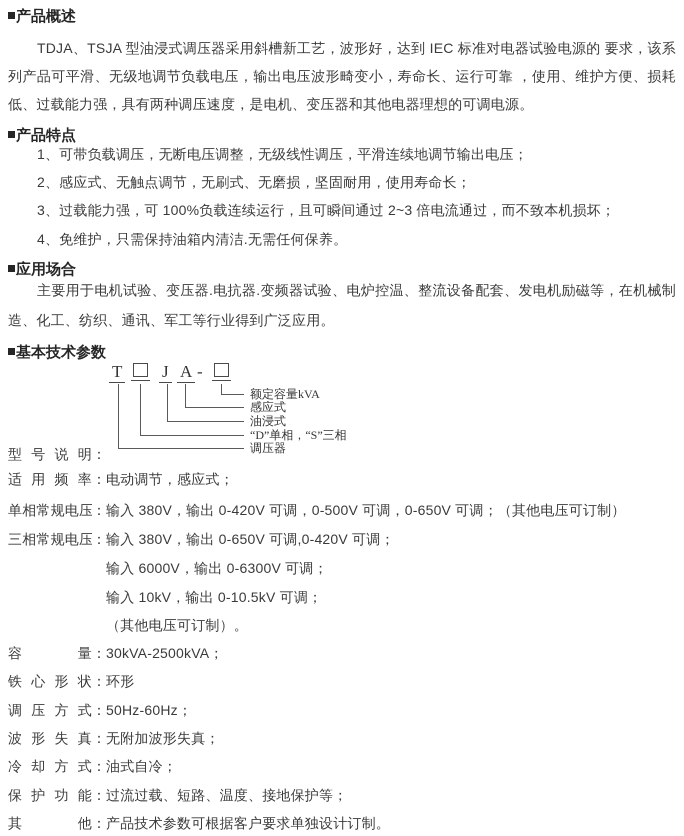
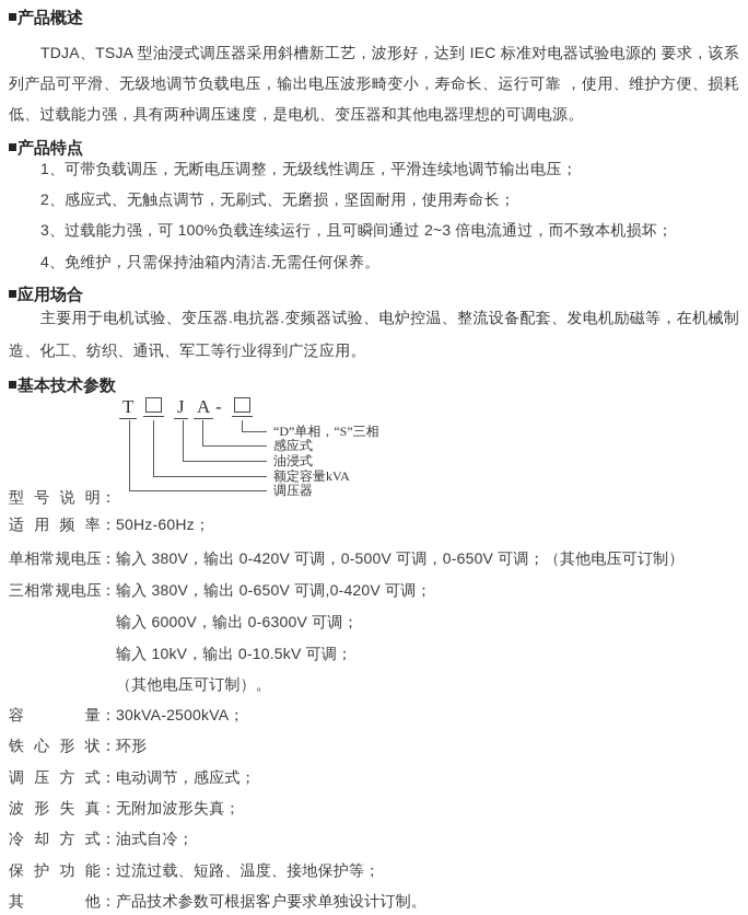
  产品概述
  TDJA、TSJA 型油浸式调压器采用斜槽新工艺，波形好，达到 IEC 标准对电器试验电源的 要求，该系
  列产品可平滑、无级地调节负载电压，输出电压波形畸变小，寿命长、运行可靠 ，使用、维护方便、损耗
  低、过载能力强，具有两种调压速度，是电机、变压器和其他电器理想的可调电源。
  产品特点
  1、可带负载调压，无断电压调整，无级线性调压，平滑连续地调节输出电压；
  2、感应式、无触点调节，无刷式、无磨损，坚固耐用，使用寿命长；
  3、过载能力强，可 100%负载连续运行，且可瞬间通过 2~3 倍电流通过，而不致本机损坏；
  4、免维护，只需保持油箱内清洁.无需任何保养。
  应用场合
  主要用于电机试验、变压器.电抗器.变频器试验、电炉控温、整流设备配套、发电机励磁等，在机械制
  造、化工、纺织、通讯、军工等行业得到广泛应用。
  基本技术参数
  T
  J
  A
  -
- 额定容量kVA
+ “D”单相，“S”三相
  感应式
  油浸式
- “D”单相，“S”三相
+ 额定容量kVA
  调压器
  型号说明：
- 适用频率：电动调节，感应式；
+ 适用频率：50Hz-60Hz；
  单相常规电压：输入 380V，输出 0-420V 可调，0-500V 可调，0-650V 可调；（其他电压可订制）
  三相常规电压：输入 380V，输出 0-650V 可调,0-420V 可调；
  输入 6000V，输出 0-6300V 可调；
  输入 10kV，输出 0-10.5kV 可调；
  （其他电压可订制）。
  容量：30kVA-2500kVA；
  铁心形状：环形
- 调压方式：50Hz-60Hz；
+ 调压方式：电动调节，感应式；
  波形失真：无附加波形失真；
  冷却方式：油式自冷；
  保护功能：过流过载、短路、温度、接地保护等；
  其他：产品技术参数可根据客户要求单独设计订制。
